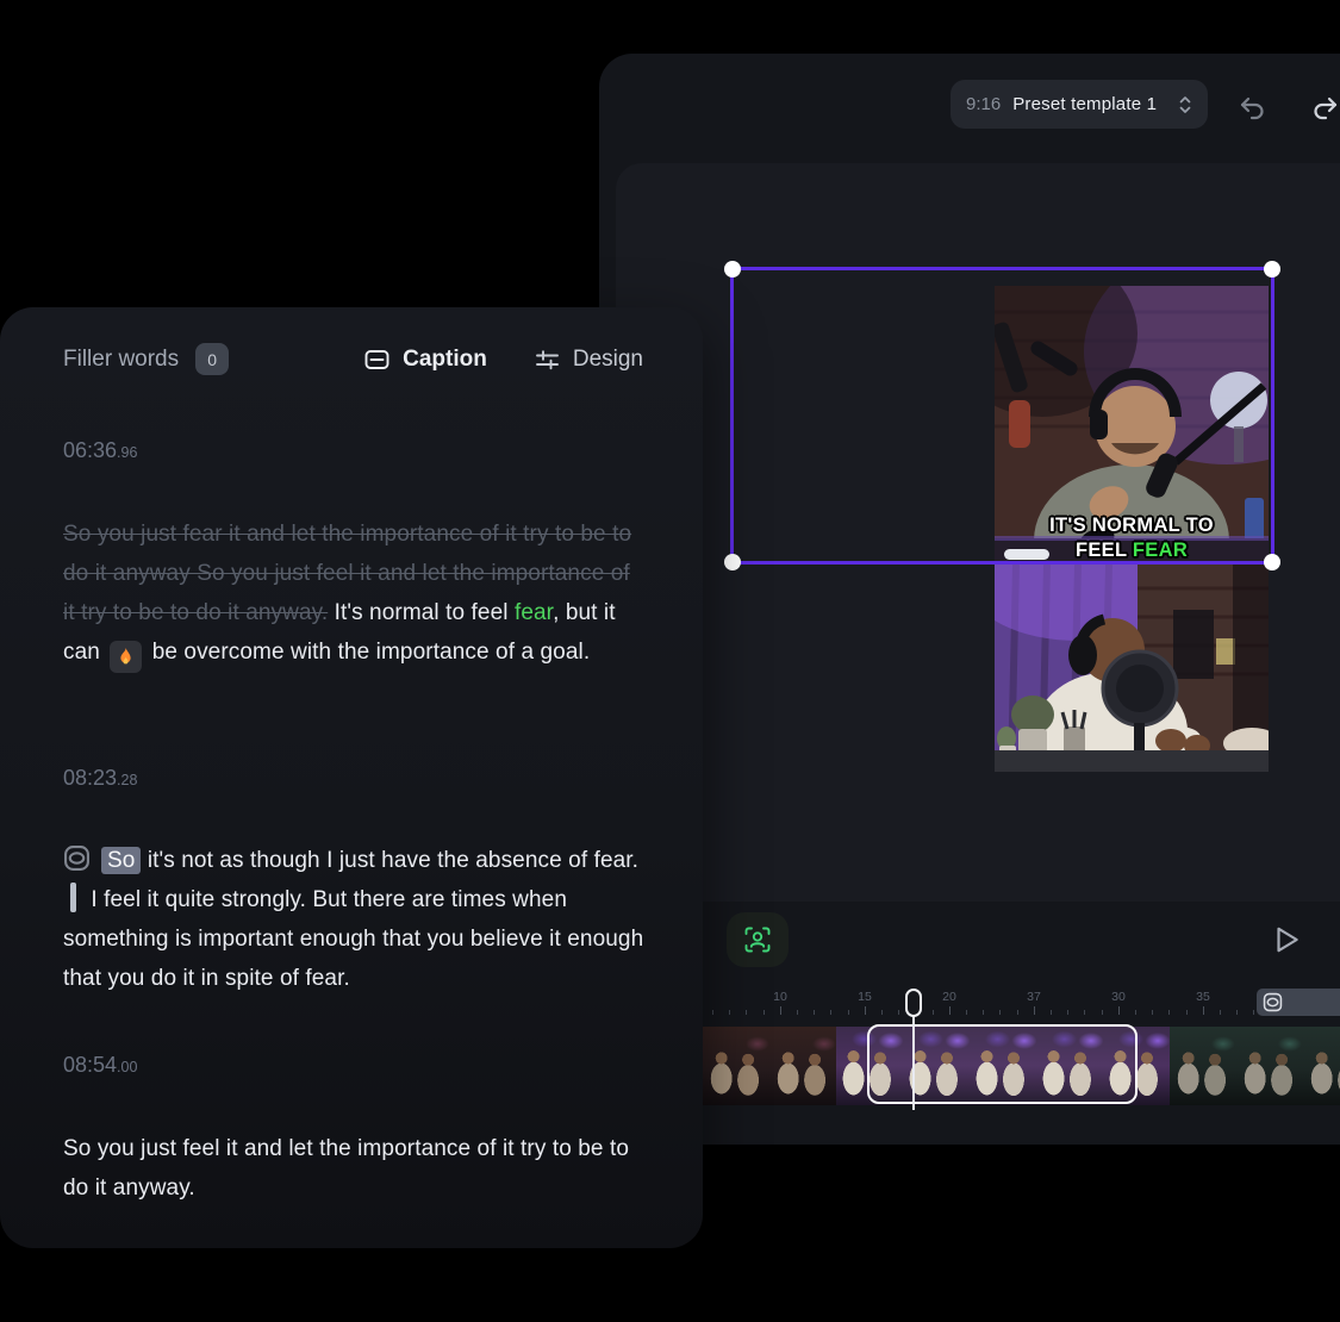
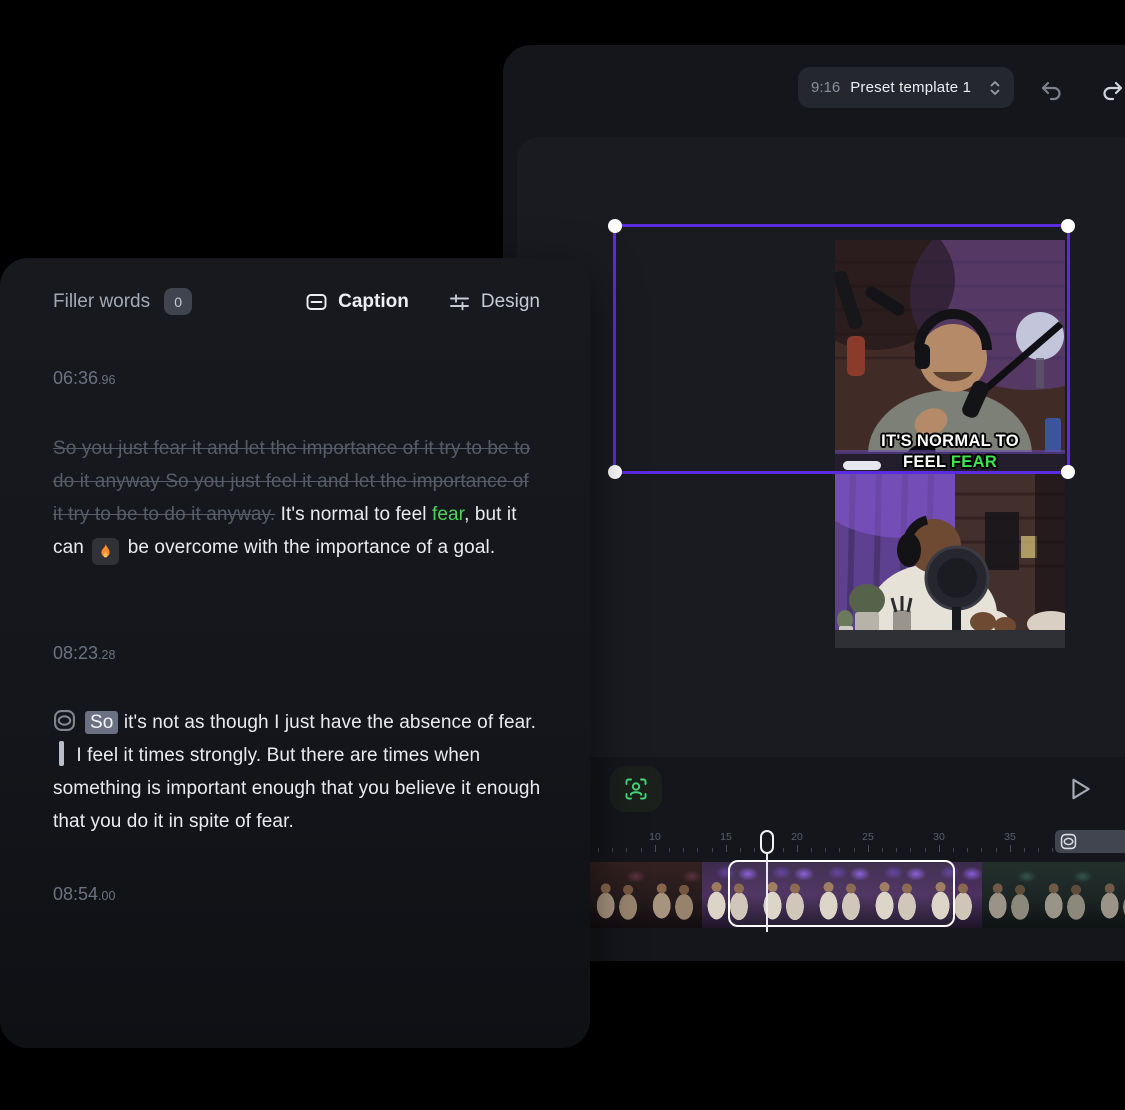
  9:16
  Preset template 1
  IT'S NORMAL TO
  FEEL FEAR
  10
  15
  20
- 37
+ 25
  30
  35
  Filler words
  0
  Caption
  Design
  06:36.96
  So you just fear it and let the importance of it try to be to do it anyway So you just feel it and let the importance of it try to be to do it anyway. It's normal to feel fear, but it can be overcome with the importance of a goal.
  08:23.28
- So it's not as though I just have the absence of fear. I feel it quite strongly. But there are times when something is important enough that you believe it enough that you do it in spite of fear.
+ So it's not as though I just have the absence of fear. I feel it times strongly. But there are times when something is important enough that you believe it enough that you do it in spite of fear.
  08:54.00
- So you just feel it and let the importance of it try to be to do it anyway.
